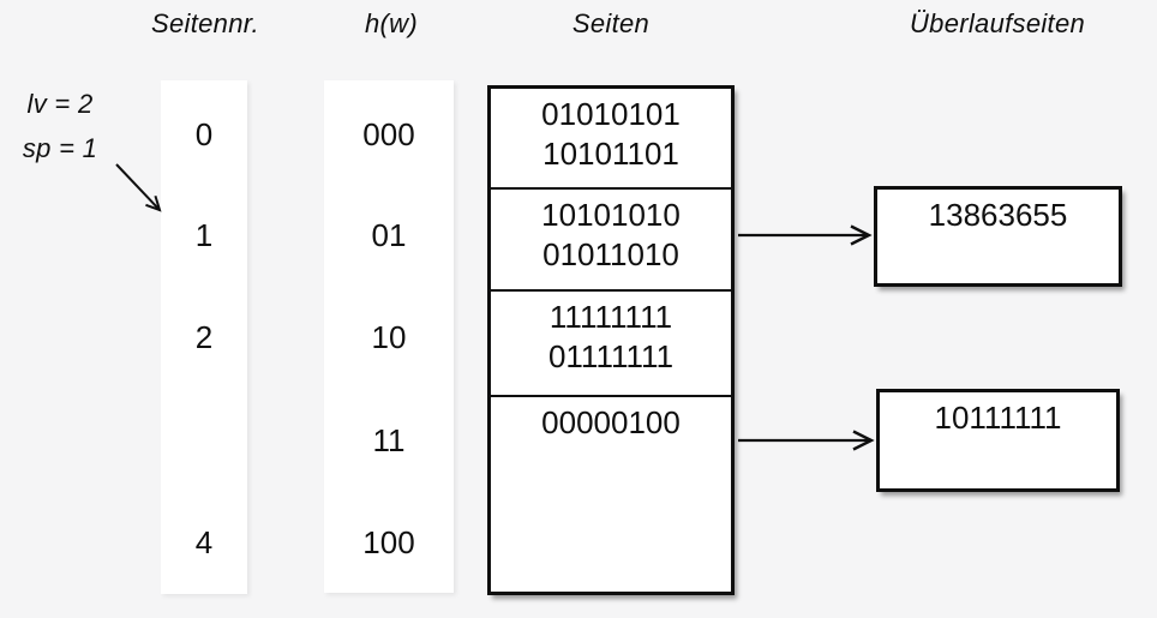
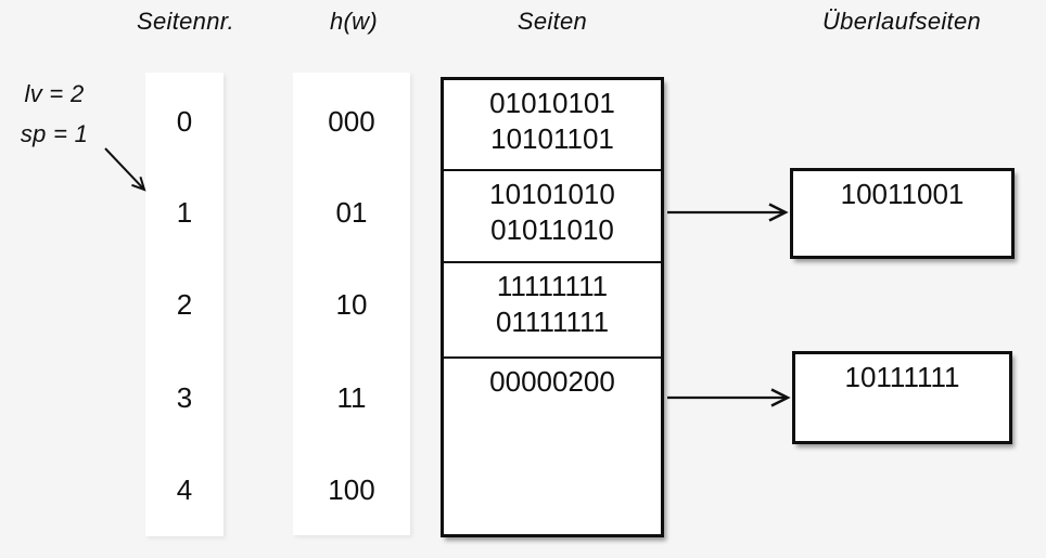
  Seitennr.
  h(w)
  Seiten
  Überlaufseiten
  lv = 2
  sp = 1
  0
  1
  2
+ 3
  4
  000
  01
  10
  11
  100
  01010101
  10101101
  10101010
  01011010
  11111111
  01111111
- 00000100
+ 00000200
- 13863655
+ 10011001
  10111111
